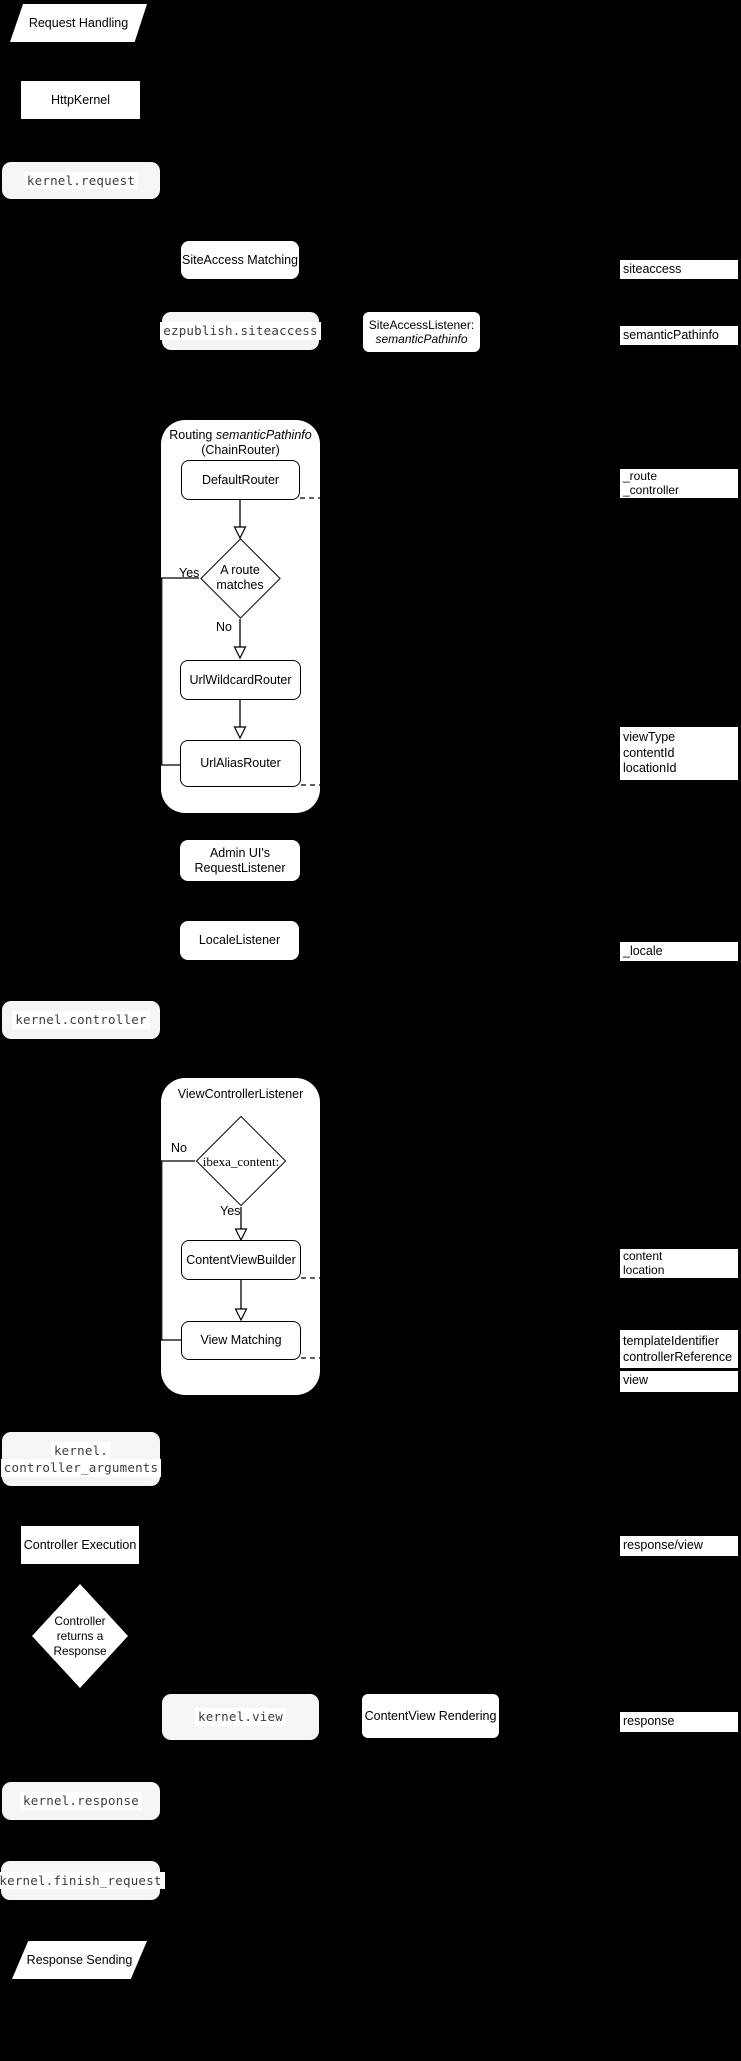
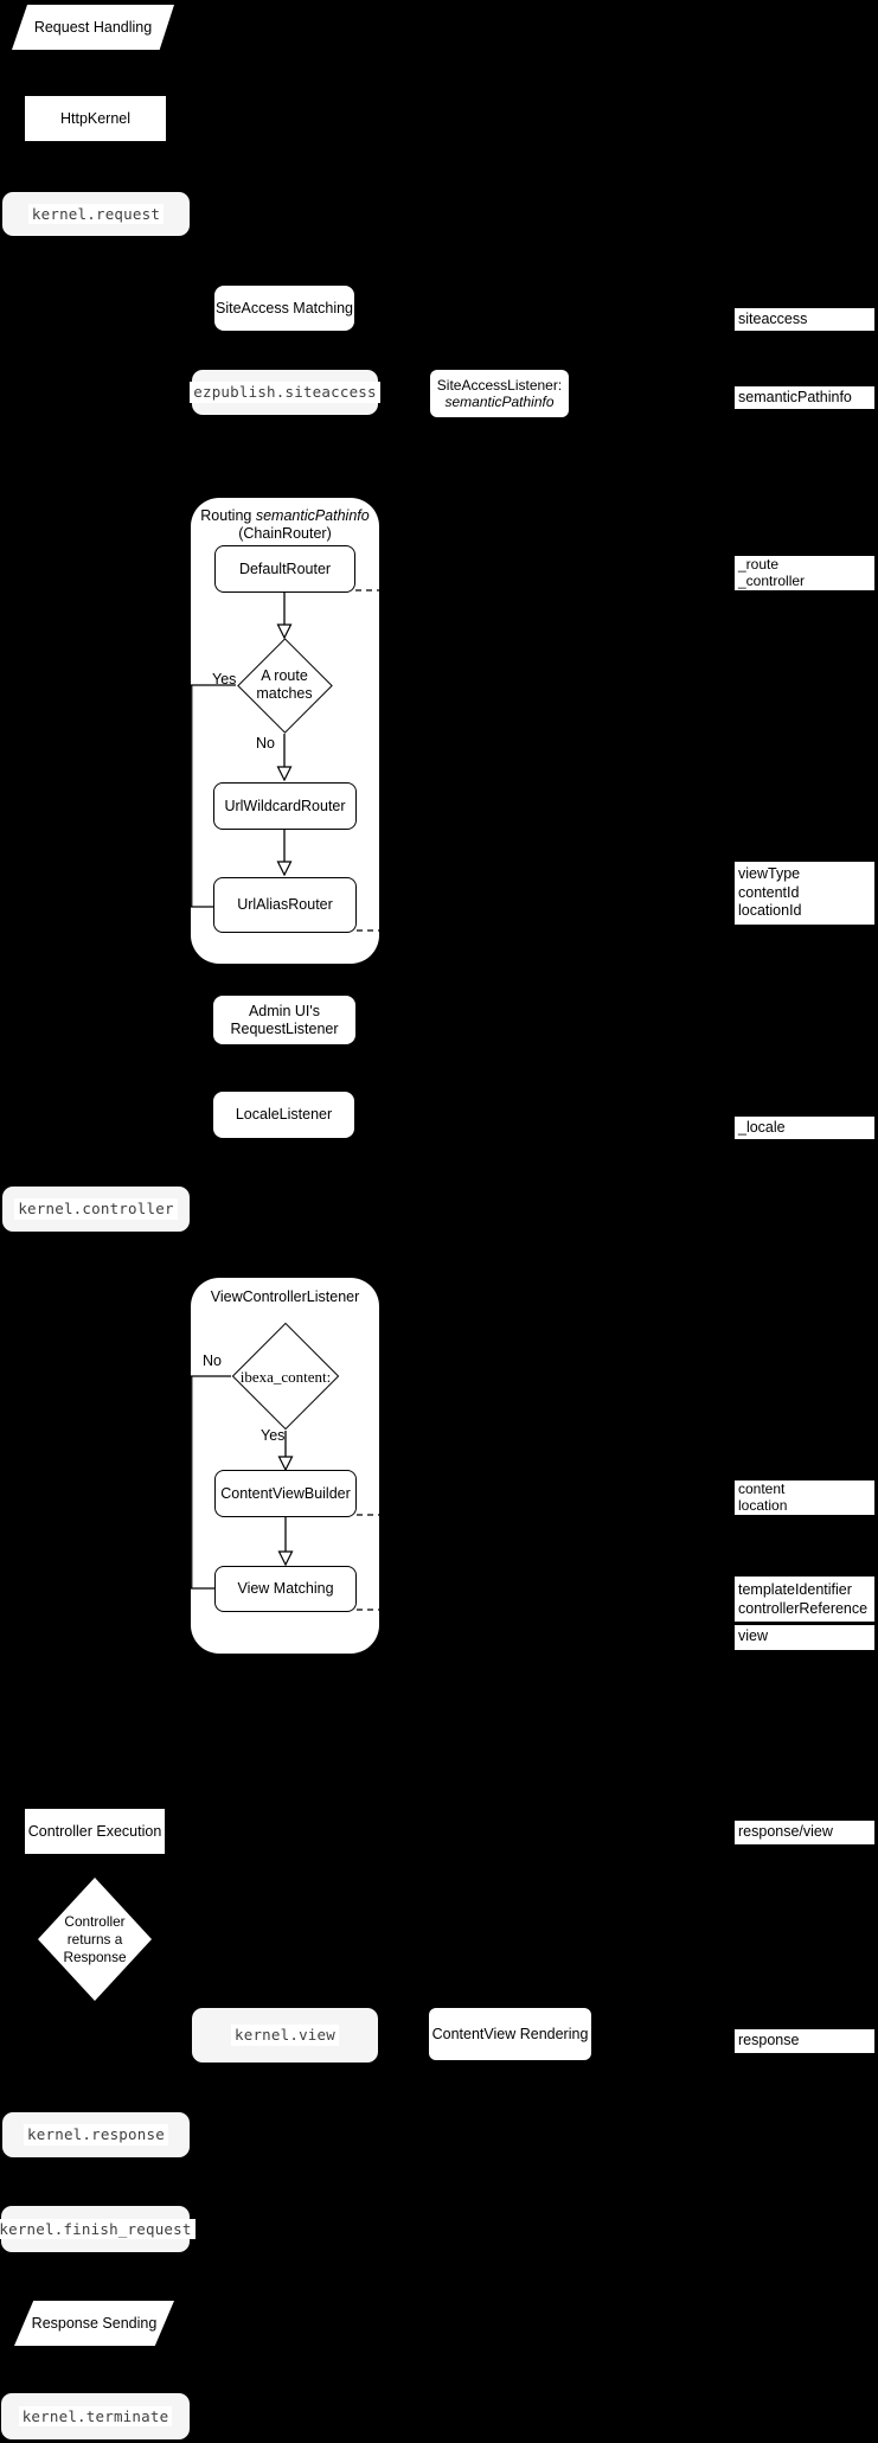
  Request Handling
  HttpKernel
  kernel.request
  SiteAccess Matching
  siteaccess
  ezpublish.siteaccess
  SiteAccessListener:
  semanticPathinfo
  semanticPathinfo
  Routing semanticPathinfo
  (ChainRouter)
  DefaultRouter
  A route
  matches
  Yes
  No
  UrlWildcardRouter
  UrlAliasRouter
  _route
  _controller
  viewType
  contentId
  locationId
  Admin UI's
  RequestListener
  LocaleListener
  _locale
  kernel.controller
  ViewControllerListener
  ibexa_content:
  No
  Yes
  ContentViewBuilder
  View Matching
  content
  location
  templateIdentifier
  controllerReference
  view
- kernel.
- controller_arguments
  Controller Execution
  response/view
  Controller
  returns a
  Response
  kernel.view
  ContentView Rendering
  response
  kernel.response
  kernel.finish_request
  Response Sending
+ kernel.terminate
